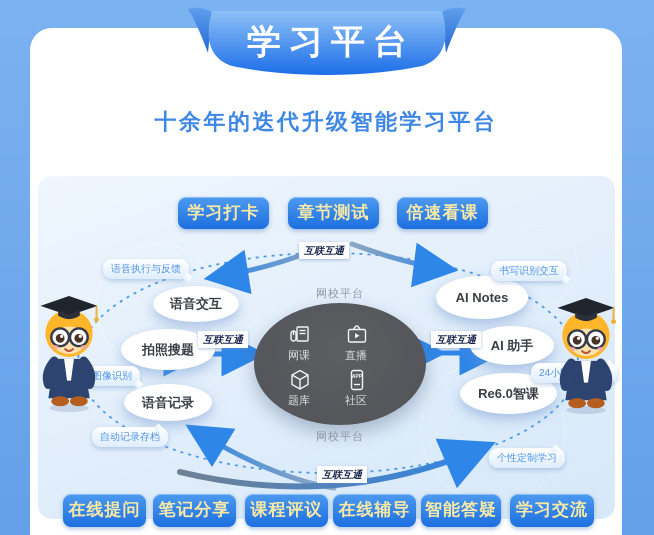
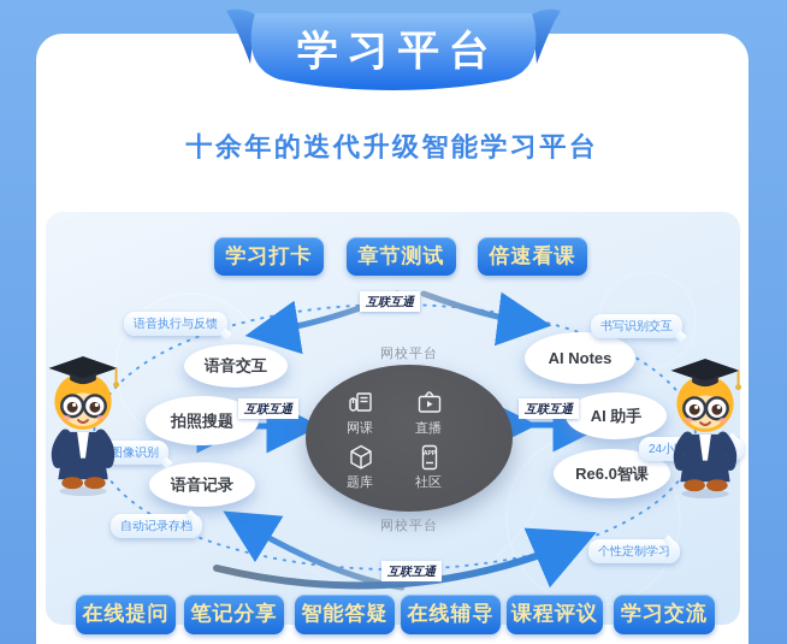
  学习平台
  十余年的迭代升级智能学习平台
  学习打卡
  章节测试
  倍速看课
  网校平台
  网课
  直播
  题库
  社区
  网校平台
  语音交互
  拍照搜题
  语音记录
  AI Notes
  AI 助手
  Re6.0智课
  语音执行与反馈
  图像识别
  自动记录存档
  书写识别交互
  个性定制学习
  互联互通
  互联互通
  互联互通
  互联互通
  在线提问
  笔记分享
- 课程评议
+ 智能答疑
  在线辅导
- 智能答疑
+ 课程评议
  学习交流
